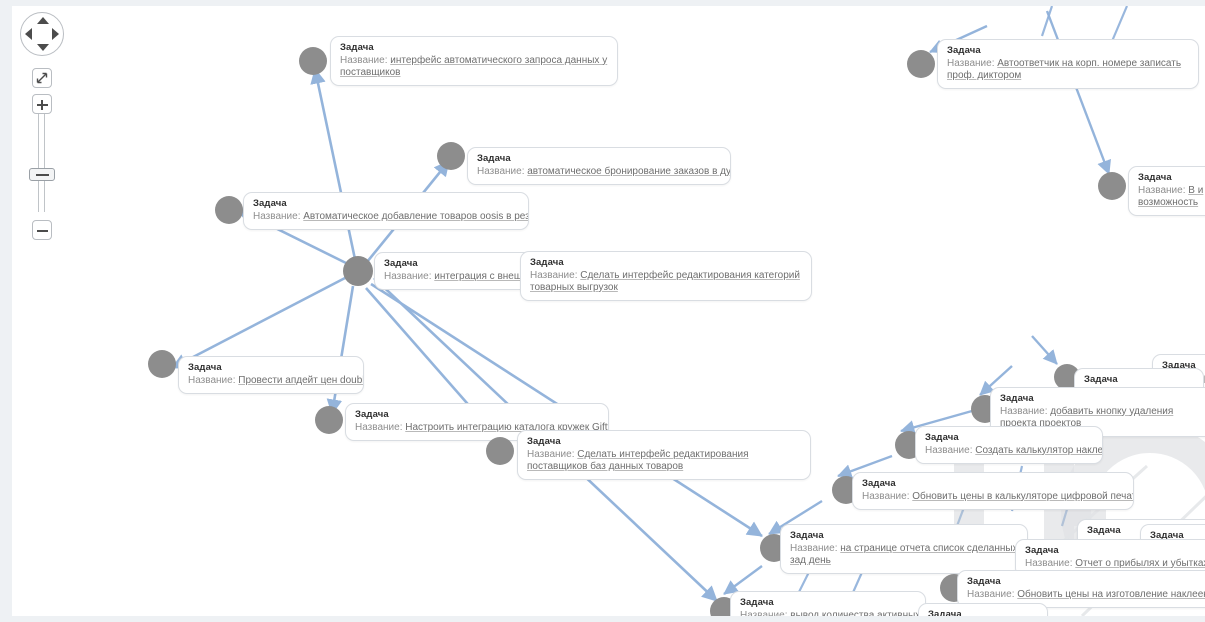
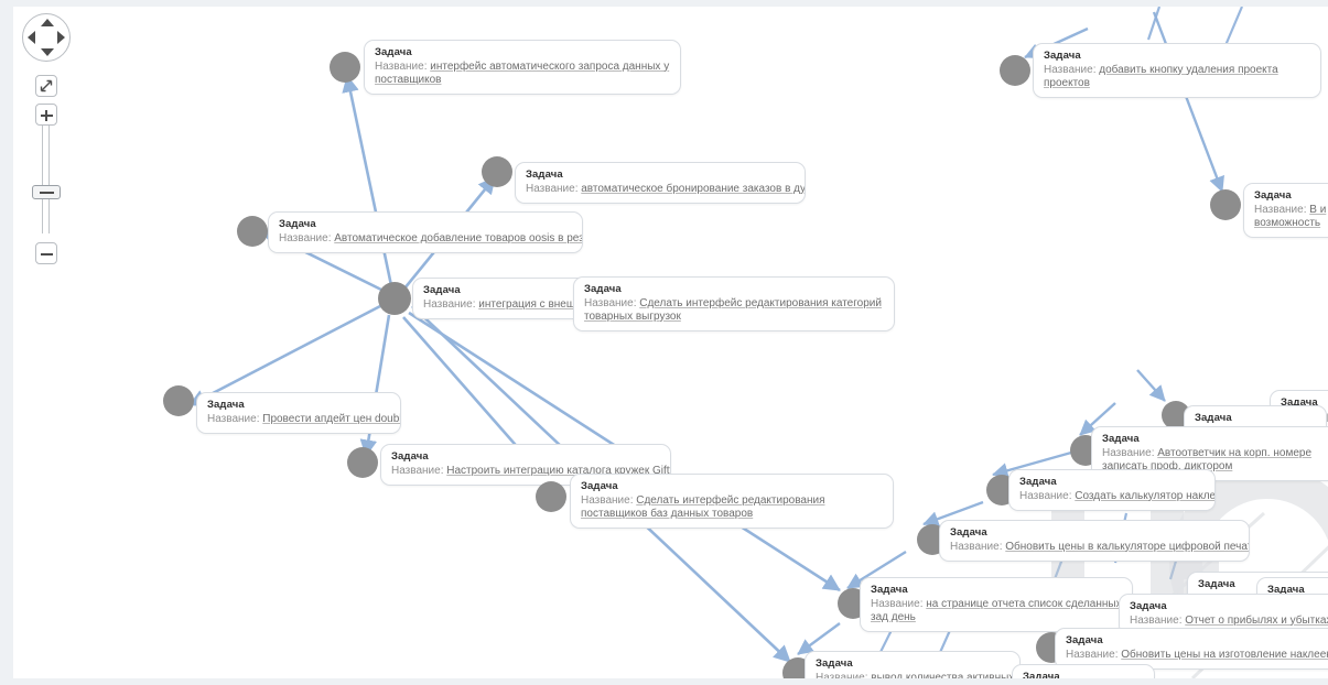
  Задача
  Название: интерфейс автоматического запроса данных у поставщиков
  Задача
  Название: автоматическое бронирование заказов в ду
  Задача
  Название: Автоматическое добавление товаров oosis в рез
  Задача
  Название: интеграция с внеш
  Задача
  Название: Сделать интерфейс редактирования категорий товарных выгрузок
  Задача
  Название: Провести апдейт цен doub
  Задача
  Название: Настроить интеграцию каталога кружек Gift
  Задача
  Название: Сделать интерфейс редактирования поставщиков баз данных товаров
  Задача
- Название: Автоответчик на корп. номере записать проф. диктором
+ Название: добавить кнопку удаления проекта проектов
  Задача
  Название: В и возможность
  Задача
  Задача
  Задача
- Название: добавить кнопку удаления проекта проектов
+ Название: Автоответчик на корп. номере записать проф. диктором
  Задача
  Название: Создать калькулятор накле
  Задача
  Название: Обновить цены в калькуляторе цифровой печа
  Задача
  Название: на странице отчета список сделанны зад день
  Задача
  Задача
  Задача
  Название: Отчет о прибылях и убытка
  Задача
  Название: Обновить цены на изготовление наклее
  Задача
  Название: вывод количества активны
  Задача
